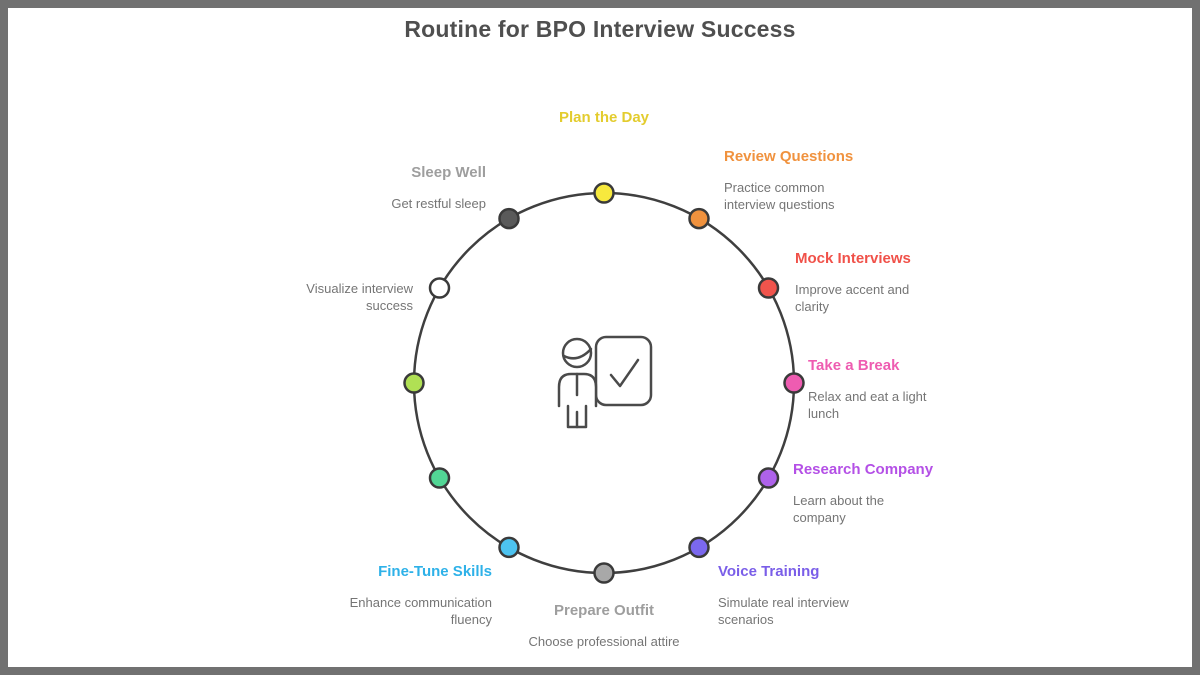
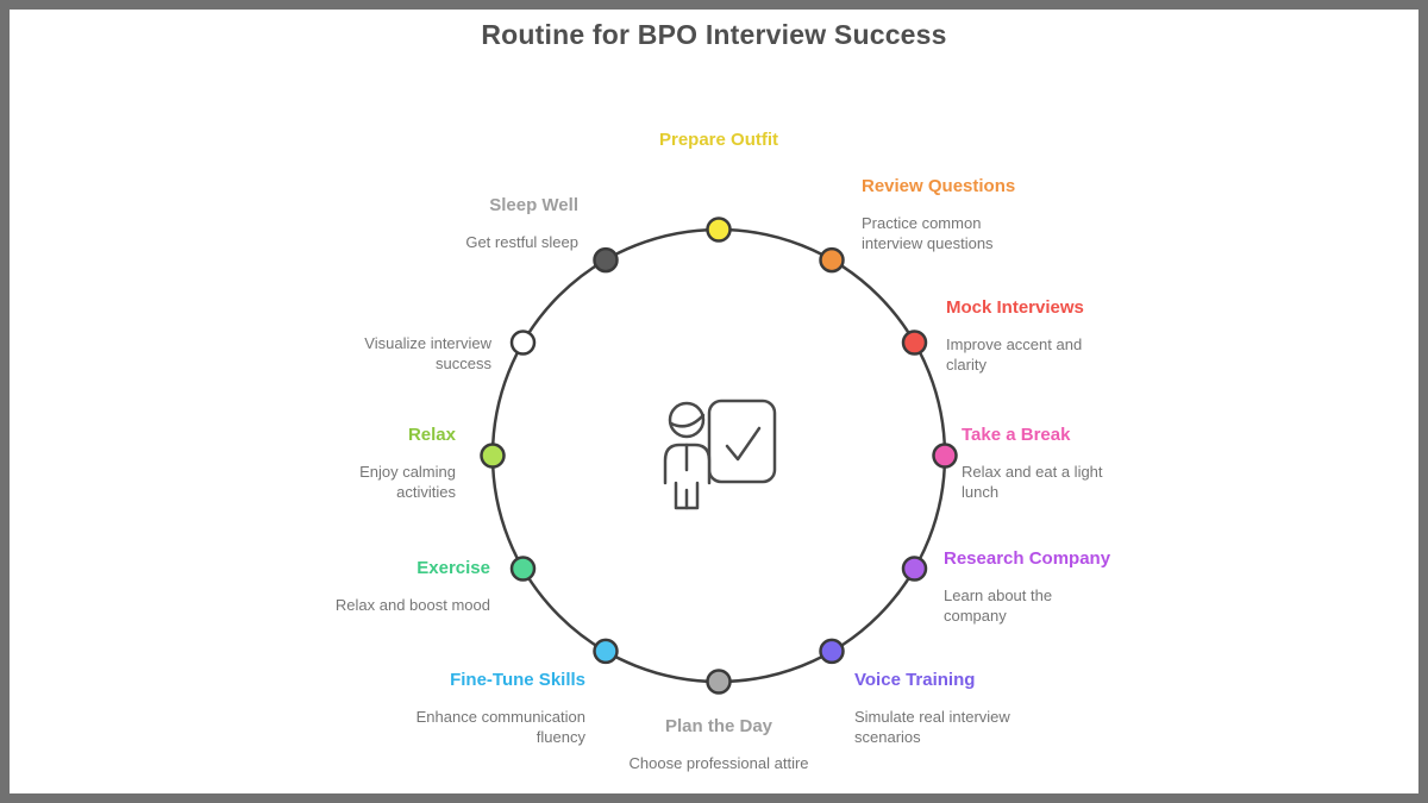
  Routine for BPO Interview Success
- Plan the Day
+ Prepare Outfit
  Review Questions
  Practice common interview questions
  Mock Interviews
  Improve accent and clarity
  Take a Break
  Relax and eat a light lunch
  Research Company
  Learn about the company
  Voice Training
  Simulate real interview scenarios
- Prepare Outfit
+ Plan the Day
  Choose professional attire
  Fine-Tune Skills
  Enhance communication fluency
+ Exercise
+ Relax and boost mood
+ Relax
+ Enjoy calming activities
  Visualize interview success
  Sleep Well
  Get restful sleep
